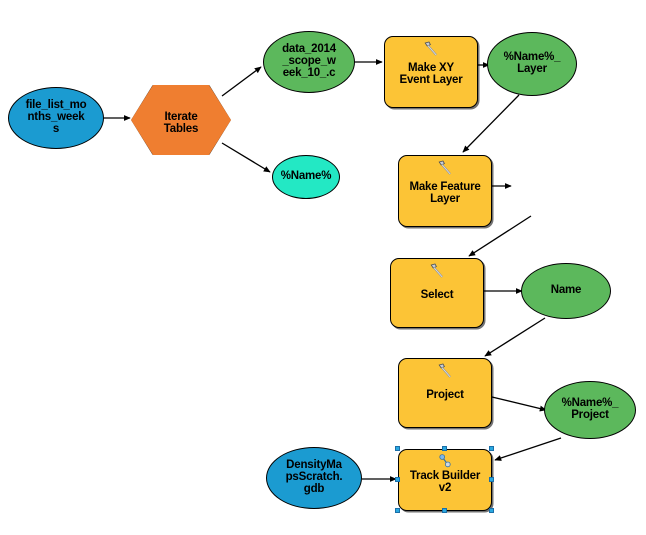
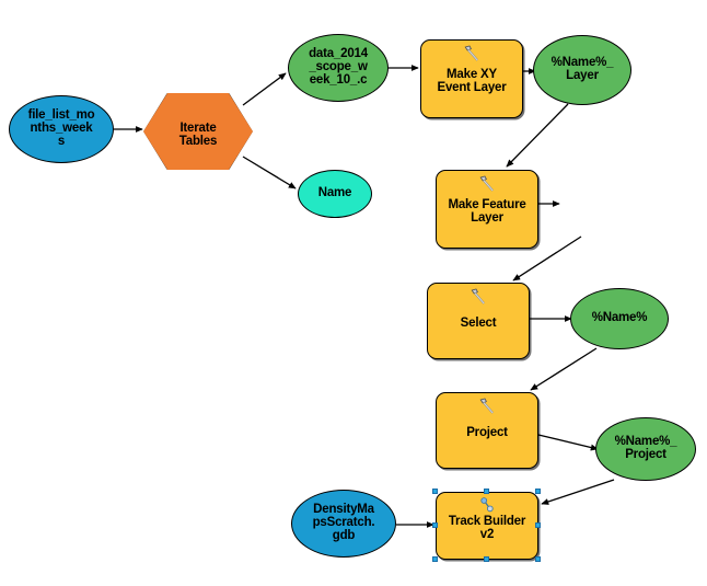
  file_list_mo
  nths_week
  s
  Iterate
  Tables
  data_2014
  _scope_w
  eek_10_.c
  Make XY
  Event Layer
  %Name%_
  Layer
- %Name%
+ Name
  Make Feature
  Layer
  Select
- Name
+ %Name%
  Project
  %Name%_
  Project
  DensityMa
  psScratch.
  gdb
  Track Builder
  v2
